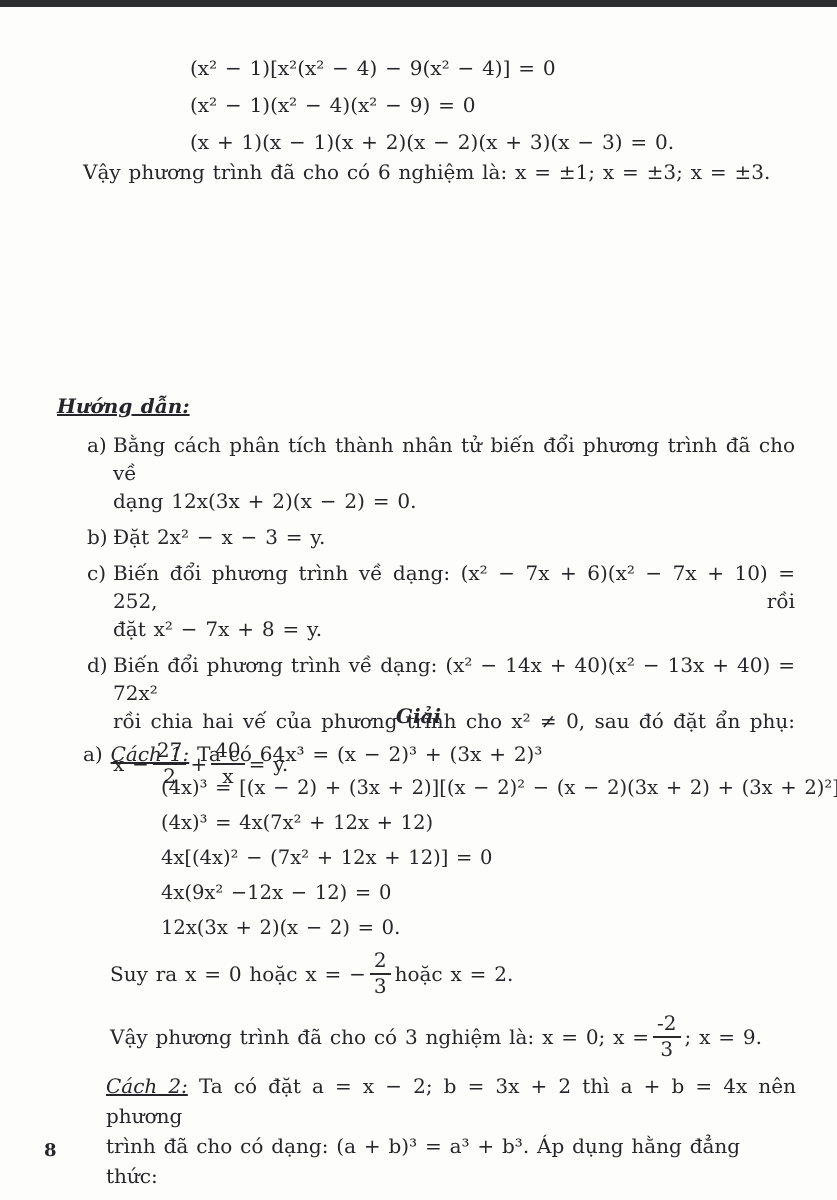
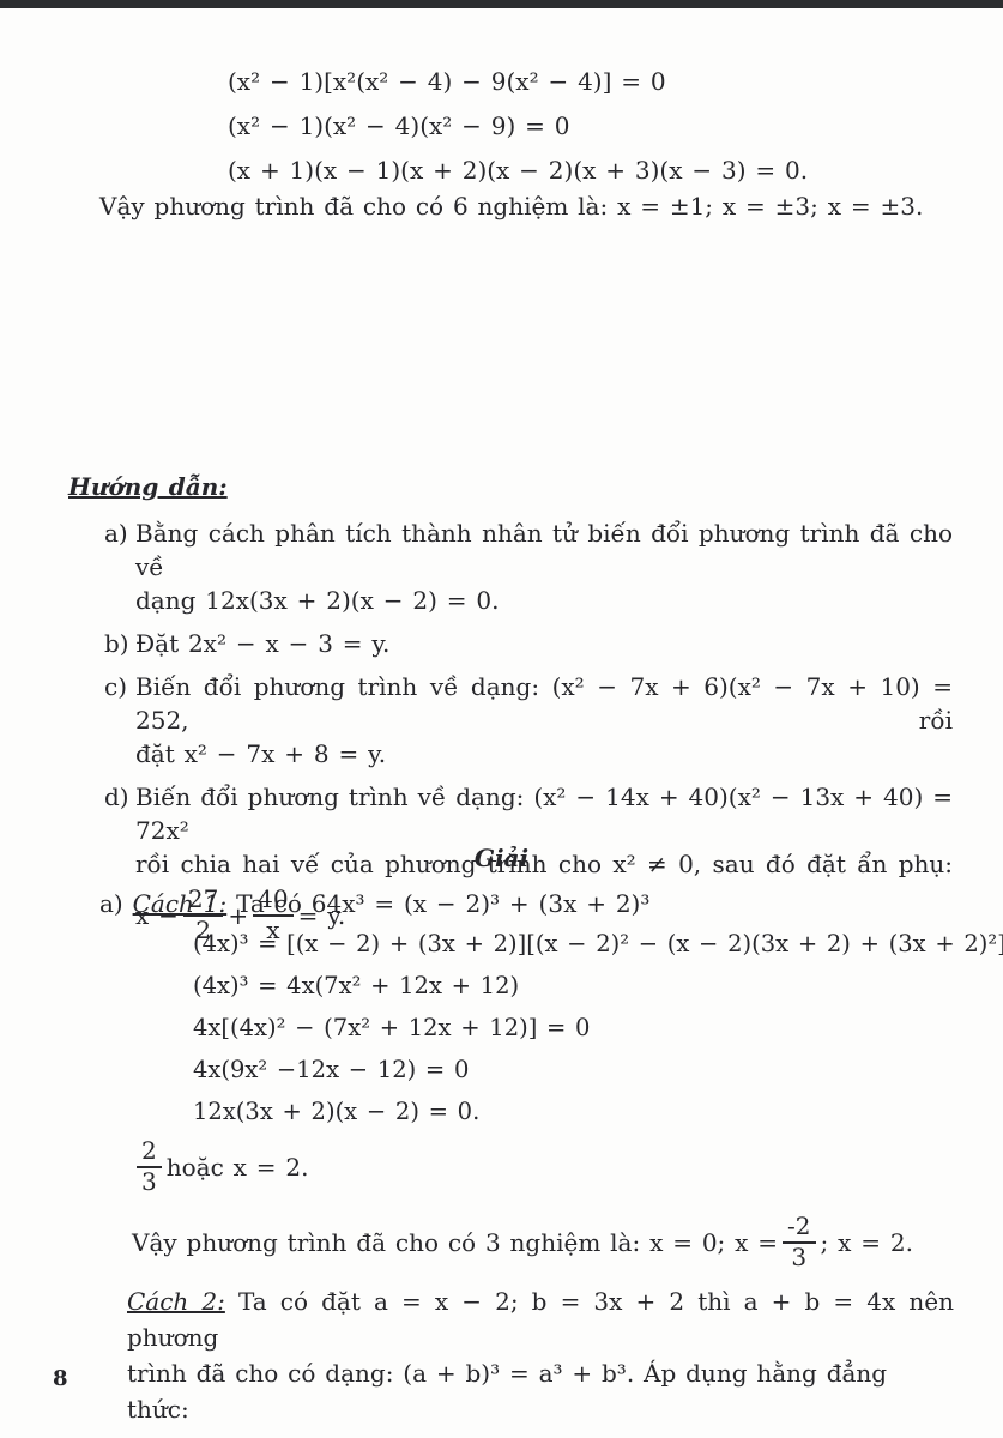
  (x² − 1)[x²(x² − 4) − 9(x² − 4)] = 0
  (x² − 1)(x² − 4)(x² − 9) = 0
  (x + 1)(x − 1)(x + 2)(x − 2)(x + 3)(x − 3) = 0.
  Vậy phương trình đã cho có 6 nghiệm là: x = ±1; x = ±3; x = ±3.
  Hướng dẫn:
  a)
  Bằng cách phân tích thành nhân tử biến đổi phương trình đã cho về
  dạng 12x(3x + 2)(x − 2) = 0.
  b)
  Đặt 2x² − x − 3 = y.
  c)
  Biến đổi phương trình về dạng: (x² − 7x + 6)(x² − 7x + 10) = 252, rồi
  đặt x² − 7x + 8 = y.
  d)
  Biến đổi phương trình về dạng: (x² − 14x + 40)(x² − 13x + 40) = 72x²
  rồi chia hai vế của phương trình cho x² ≠ 0, sau đó đặt ẩn phụ:
  x −
  27
  2
  +
  40
  x
  = y.
  Giải
  a) Cách 1: Ta có 64x³ = (x − 2)³ + (3x + 2)³
  (4x)³ = [(x − 2) + (3x + 2)][(x − 2)² − (x − 2)(3x + 2) + (3x + 2)²]
  (4x)³ = 4x(7x² + 12x + 12)
  4x[(4x)² − (7x² + 12x + 12)] = 0
  4x(9x² −12x − 12) = 0
  12x(3x + 2)(x − 2) = 0.
- Suy ra x = 0 hoặc x = −
  2
  3
  hoặc x = 2.
  Vậy phương trình đã cho có 3 nghiệm là: x = 0; x =
  -2
  3
- ; x = 9.
+ ; x = 2.
  Cách 2: Ta có đặt a = x − 2; b = 3x + 2 thì a + b = 4x nên phương
  trình đã cho có dạng: (a + b)³ = a³ + b³. Áp dụng hằng đẳng thức:
  8
